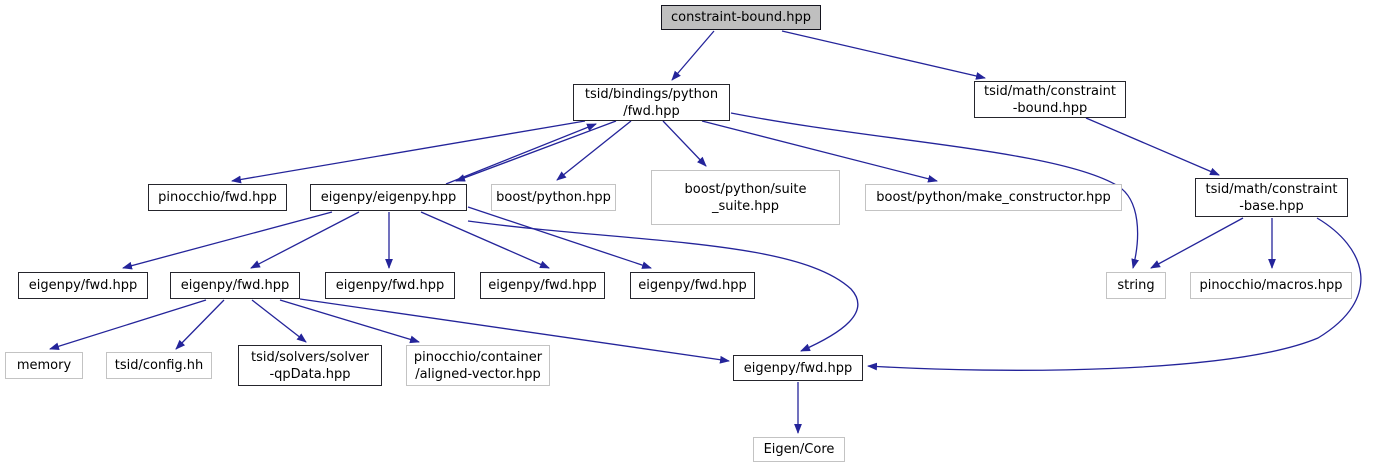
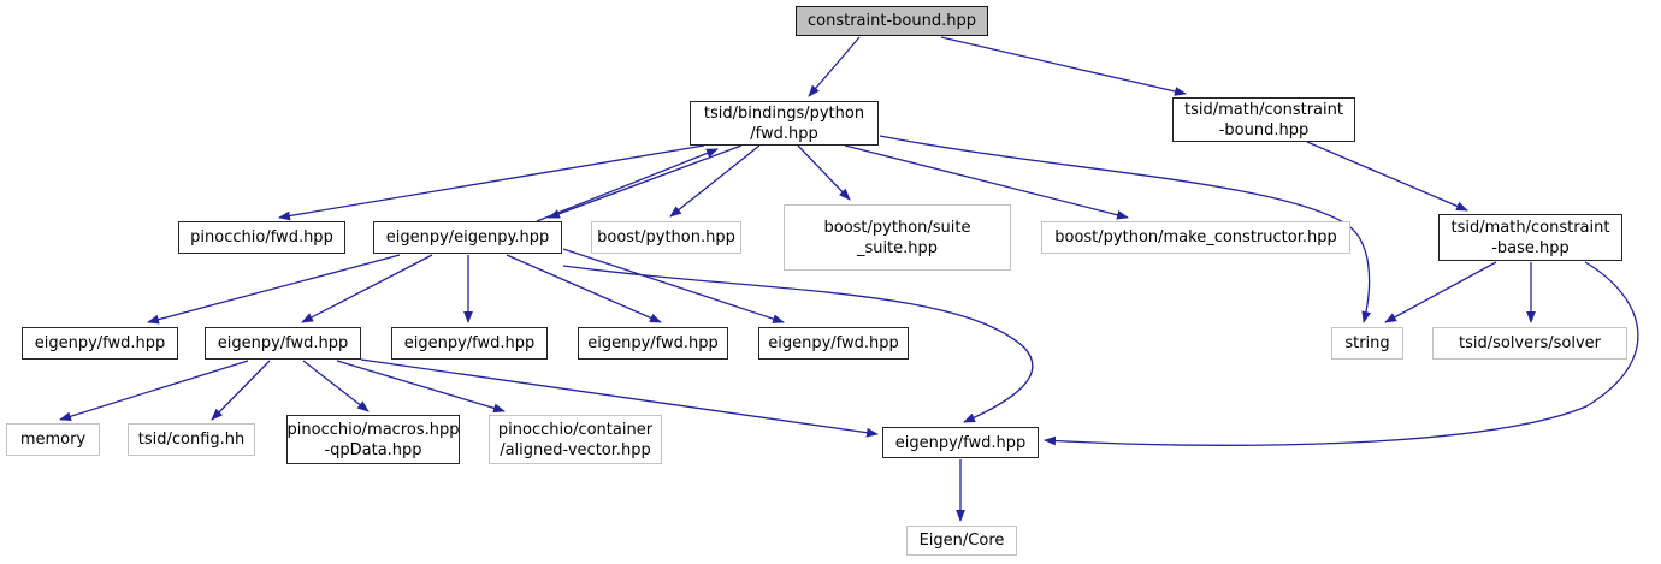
  constraint-bound.hpp
  tsid/bindings/python
  /fwd.hpp
  tsid/math/constraint
  -bound.hpp
  pinocchio/fwd.hpp
  eigenpy/eigenpy.hpp
  boost/python.hpp
  boost/python/suite
  _suite.hpp
  boost/python/make_constructor.hpp
  tsid/math/constraint
  -base.hpp
  eigenpy/fwd.hpp
  eigenpy/fwd.hpp
  eigenpy/fwd.hpp
  eigenpy/fwd.hpp
  eigenpy/fwd.hpp
  string
- pinocchio/macros.hpp
+ tsid/solvers/solver
  memory
  tsid/config.hh
- tsid/solvers/solver
+ pinocchio/macros.hpp
  -qpData.hpp
  pinocchio/container
  /aligned-vector.hpp
  eigenpy/fwd.hpp
  Eigen/Core
